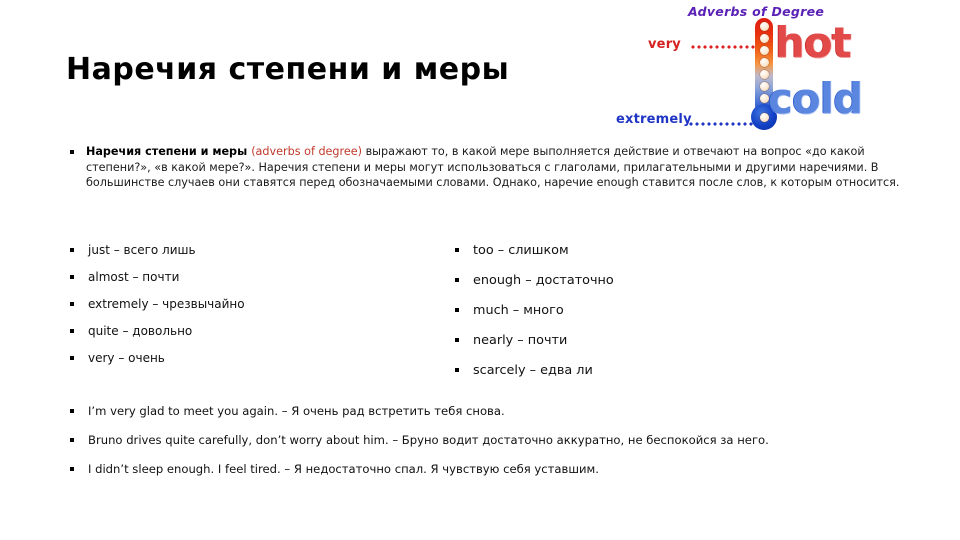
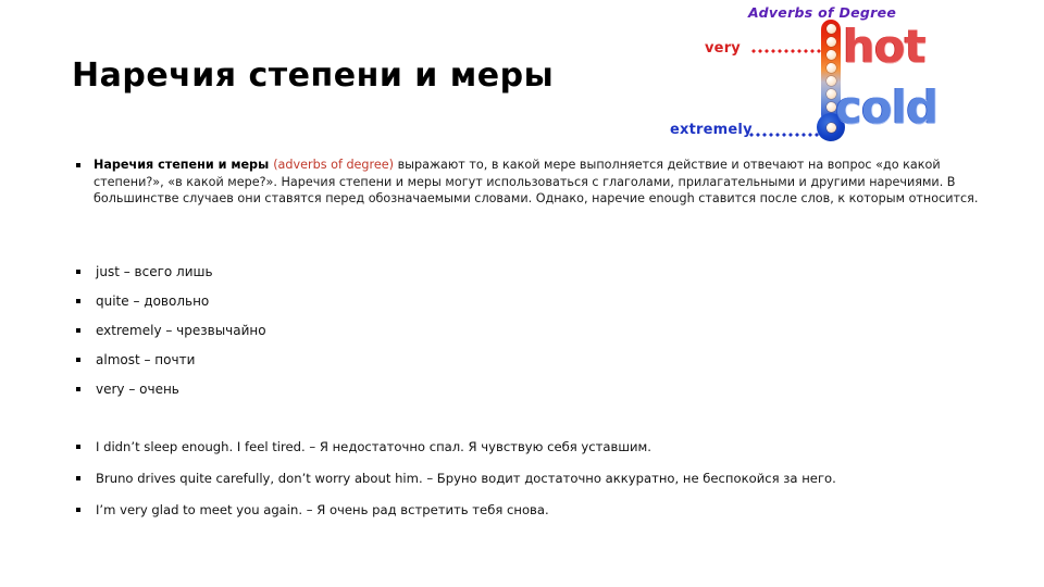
  Наречия степени и меры
  Adverbs of Degree
  very
  extremely
  hot
  cold
  Наречия степени и меры (adverbs of degree) выражают то, в какой мере выполняется действие и отвечают на вопрос «до какой степени?», «в какой мере?». Наречия степени и меры могут использоваться с глаголами, прилагательными и другими наречиями. В большинстве случаев они ставятся перед обозначаемыми словами. Однако, наречие enough ставится после слов, к которым относится.
  just – всего лишь
- almost – почти
+ quite – довольно
  extremely – чрезвычайно
- quite – довольно
+ almost – почти
  very – очень
- too – слишком
- enough – достаточно
- much – много
- nearly – почти
- scarcely – едва ли
- I’m very glad to meet you again. – Я очень рад встретить тебя снова.
+ I didn’t sleep enough. I feel tired. – Я недостаточно спал. Я чувствую себя уставшим.
  Bruno drives quite carefully, don’t worry about him. – Бруно водит достаточно аккуратно, не беспокойся за него.
- I didn’t sleep enough. I feel tired. – Я недостаточно спал. Я чувствую себя уставшим.
+ I’m very glad to meet you again. – Я очень рад встретить тебя снова.
